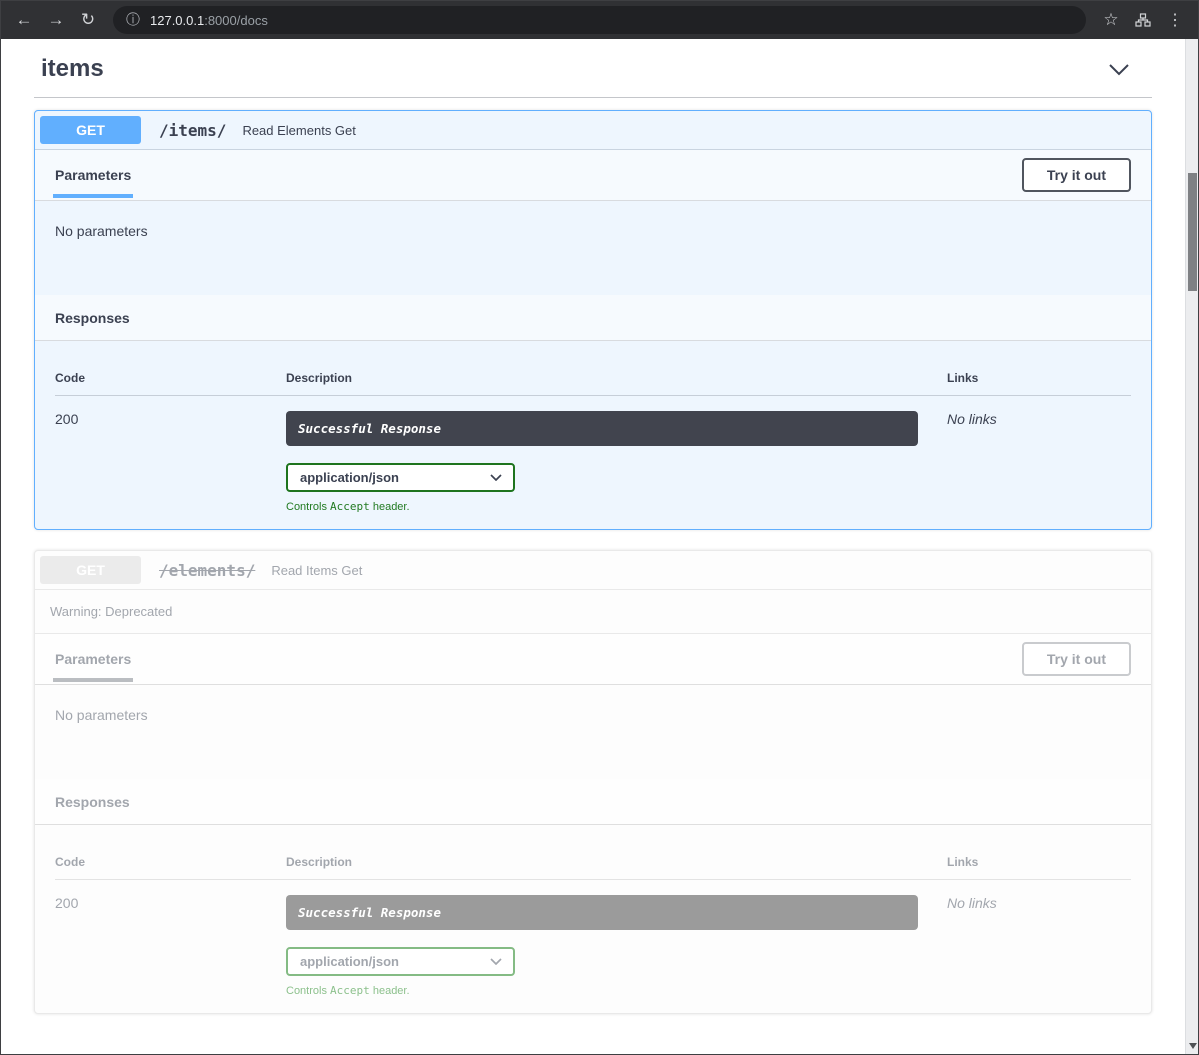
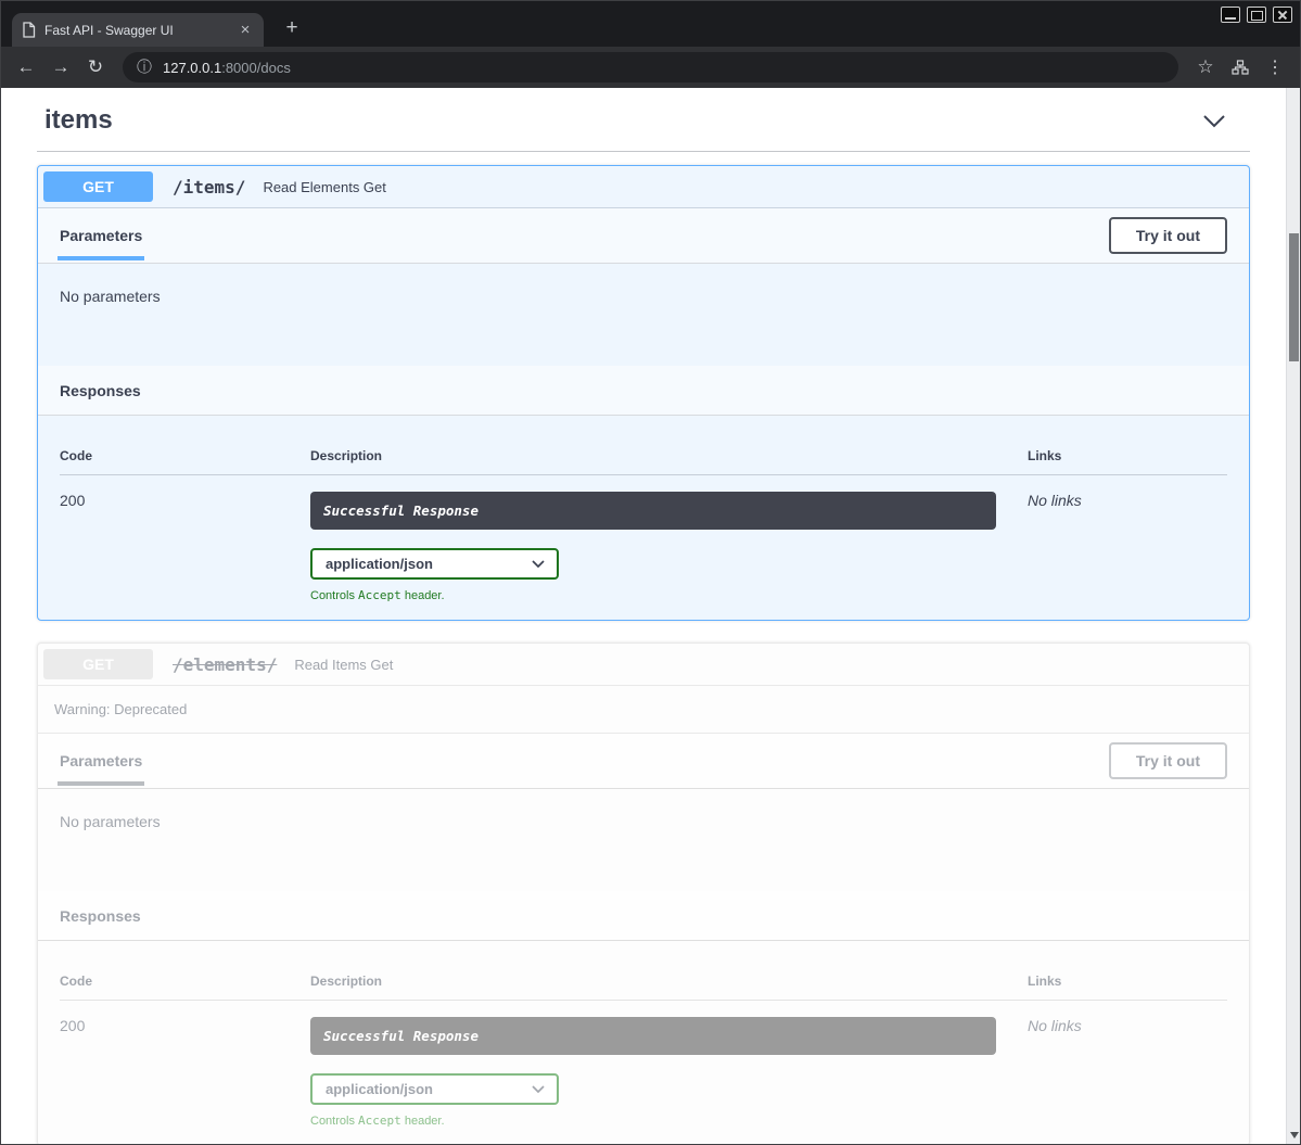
+ Fast API - Swagger UI
+ ×
+ +
  ←
  →
  ↻
  ⓘ
  127.0.0.1:8000/docs
  ☆
  ⋮
  items
  GET
  /items/
  Read Elements Get
  Parameters
  Try it out
  No parameters
  Responses
  Code
  Description
  Links
  200
  Successful Response
  application/json
  Controls Accept header.
  No links
  /elements/
  Read Items Get
  Warning: Deprecated
  Parameters
  Try it out
  No parameters
  Responses
  Code
  Description
  Links
  200
  Successful Response
  application/json
  Controls Accept header.
  No links
